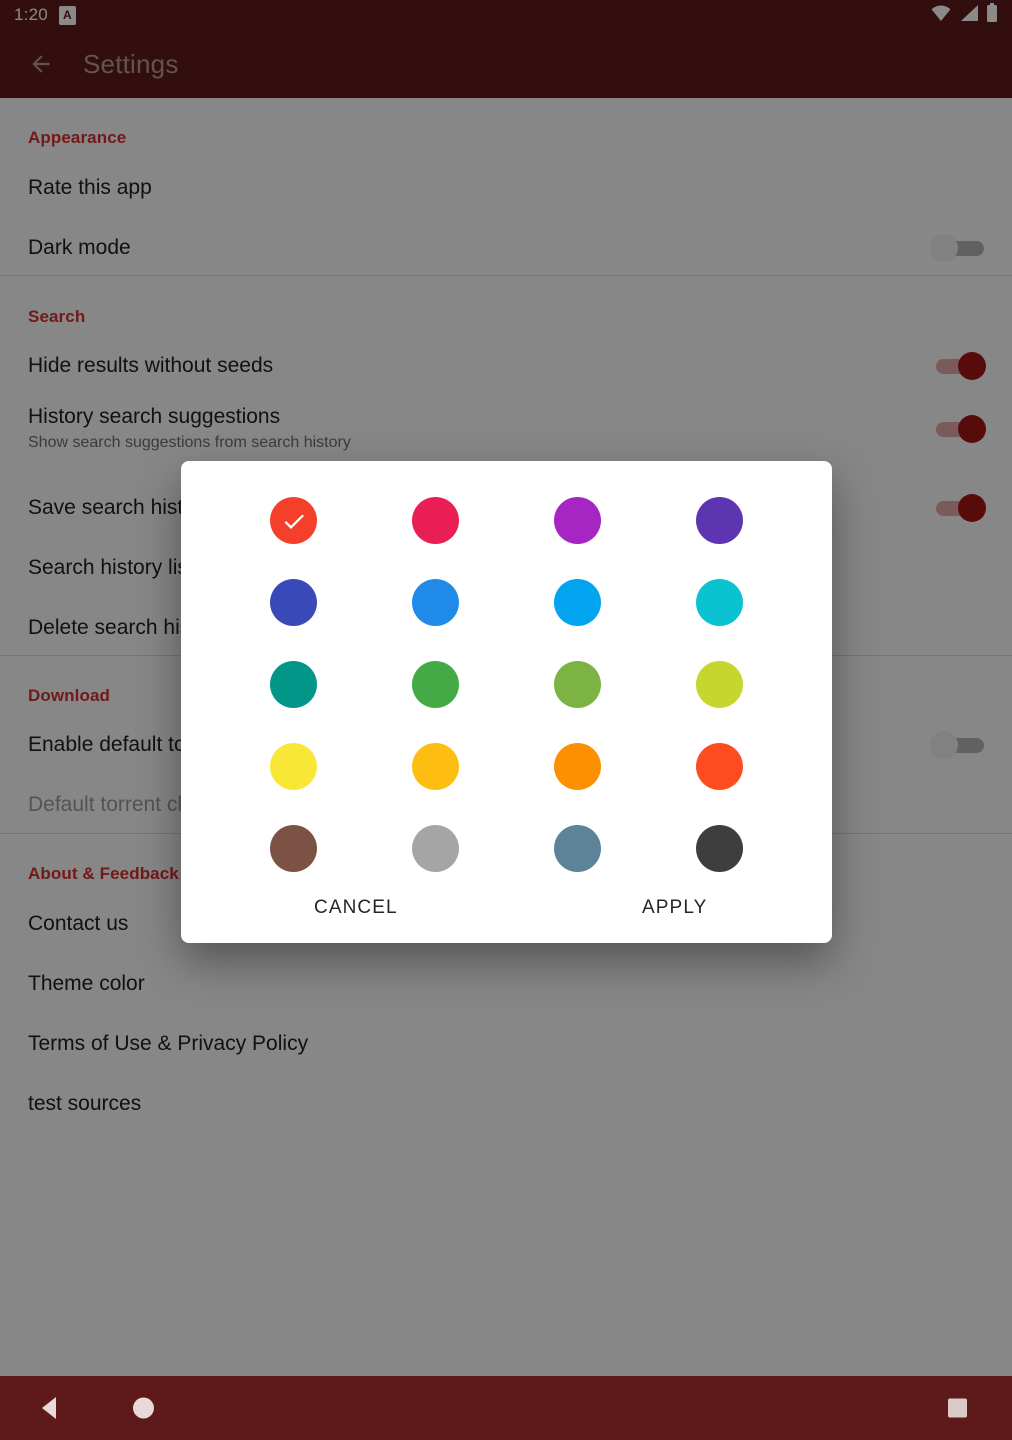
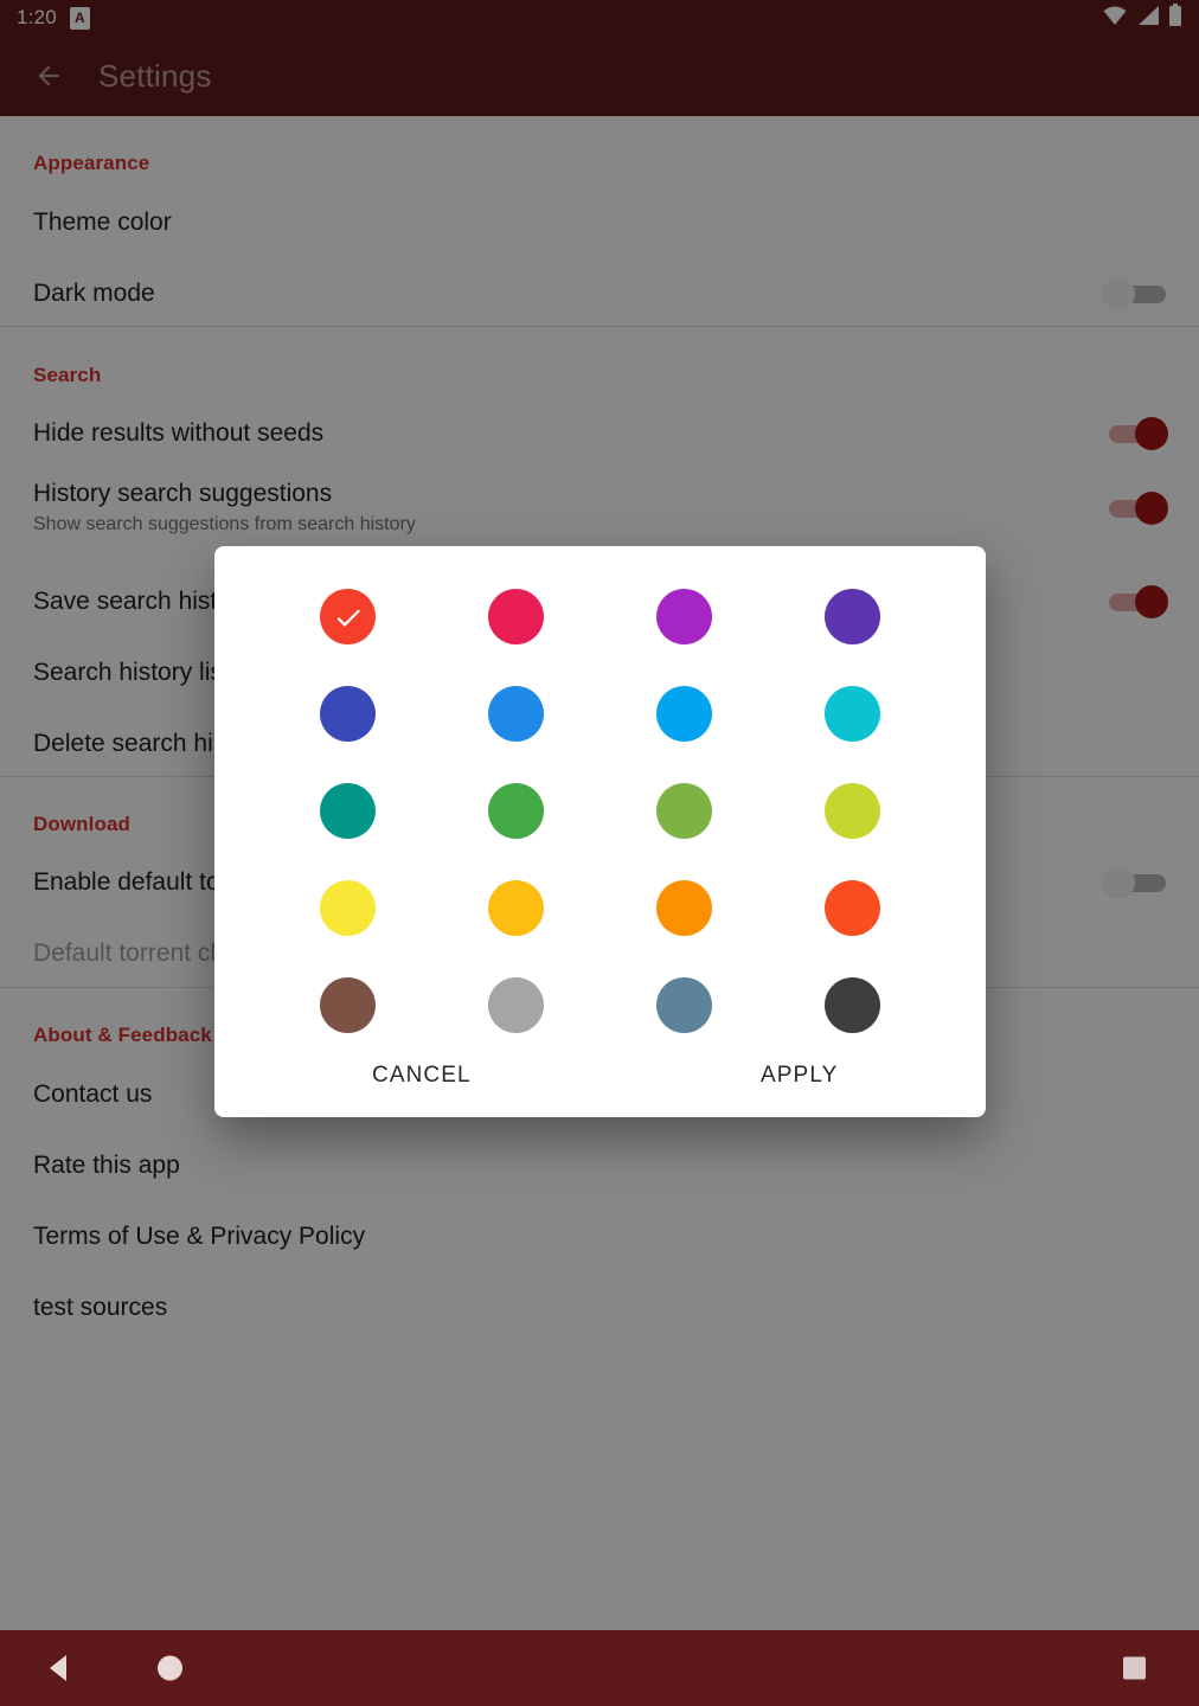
  1:20
  A
  Settings
  Appearance
- Rate this app
+ Theme color
  Dark mode
  Search
  Hide results without seeds
  History search suggestions
  Show search suggestions from search history
  Save search his
  Search history li
  Delete search hi
  Download
  Default torrent cl
  About & Feedback
  Contact us
- Theme color
+ Rate this app
  Terms of Use & Privacy Policy
  test sources
  CANCEL
  APPLY
